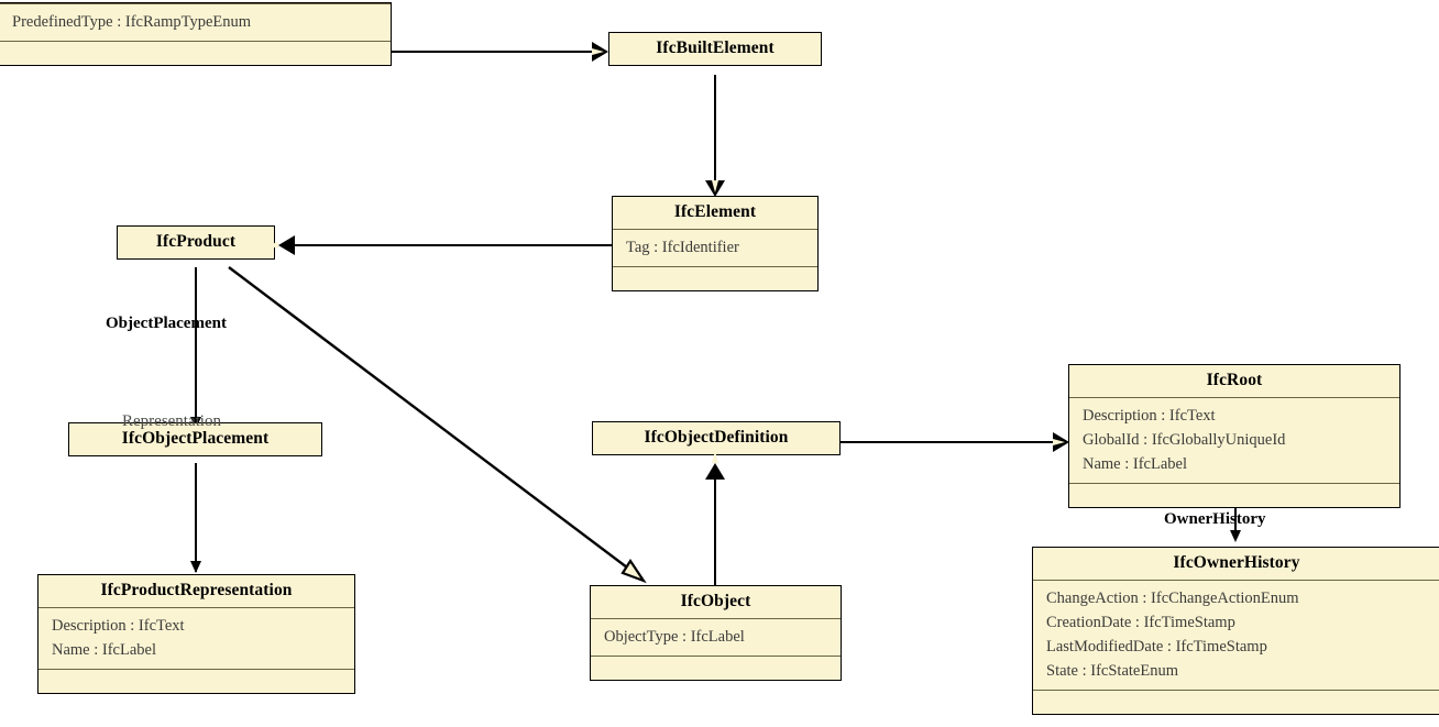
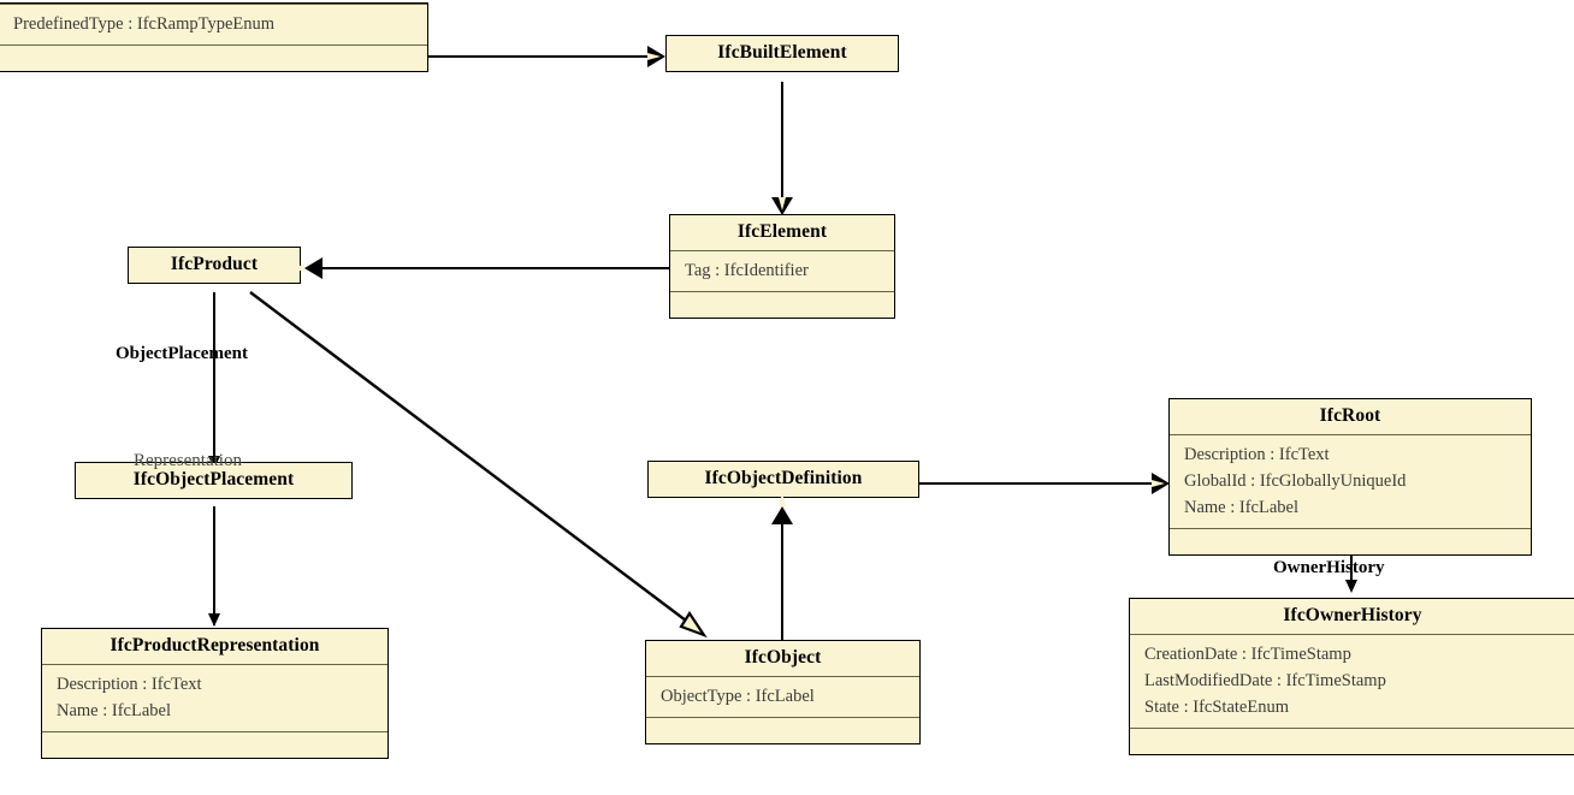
  ObjectPlacement
  Representation
  OwnerHistory
  PredefinedType : IfcRampTypeEnum
  IfcBuiltElement
  IfcElement
  Tag : IfcIdentifier
  IfcProduct
  IfcObjectPlacement
  IfcProductRepresentation
  Description : IfcText
  Name : IfcLabel
  IfcObjectDefinition
  IfcObject
  ObjectType : IfcLabel
  IfcRoot
  Description : IfcText
  GlobalId : IfcGloballyUniqueId
  Name : IfcLabel
  IfcOwnerHistory
- ChangeAction : IfcChangeActionEnum
  CreationDate : IfcTimeStamp
  LastModifiedDate : IfcTimeStamp
  State : IfcStateEnum
